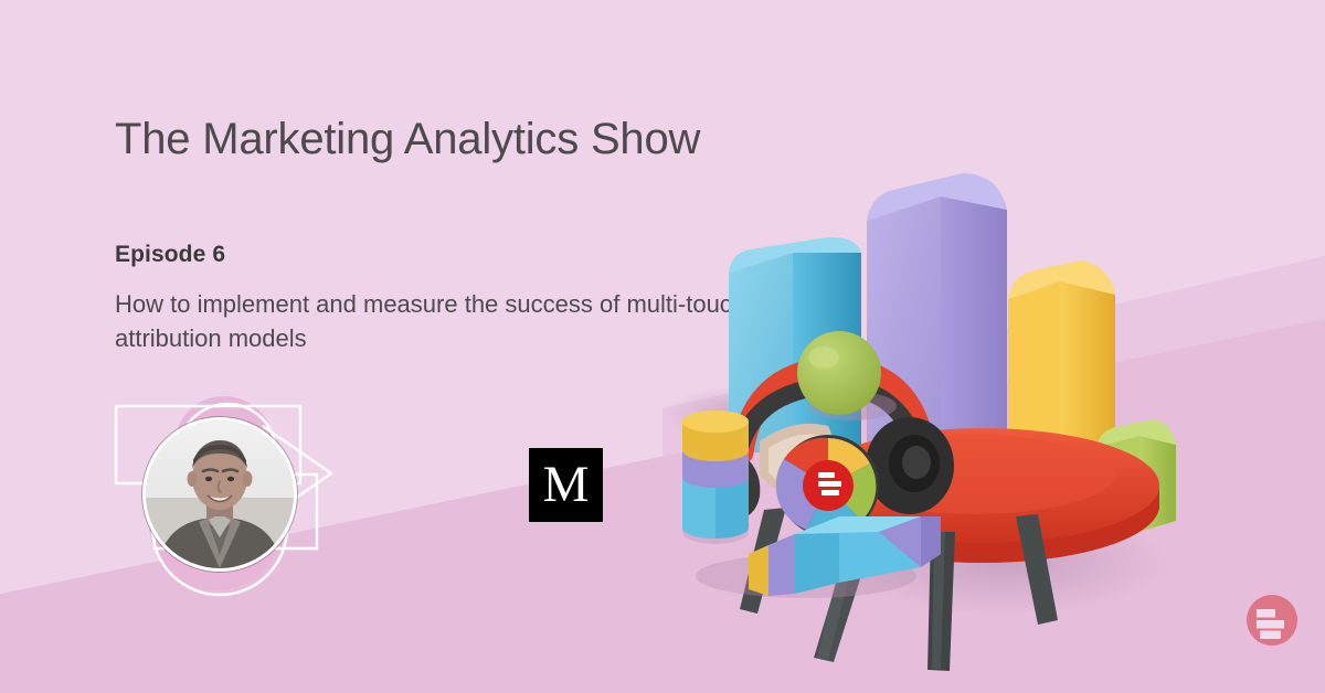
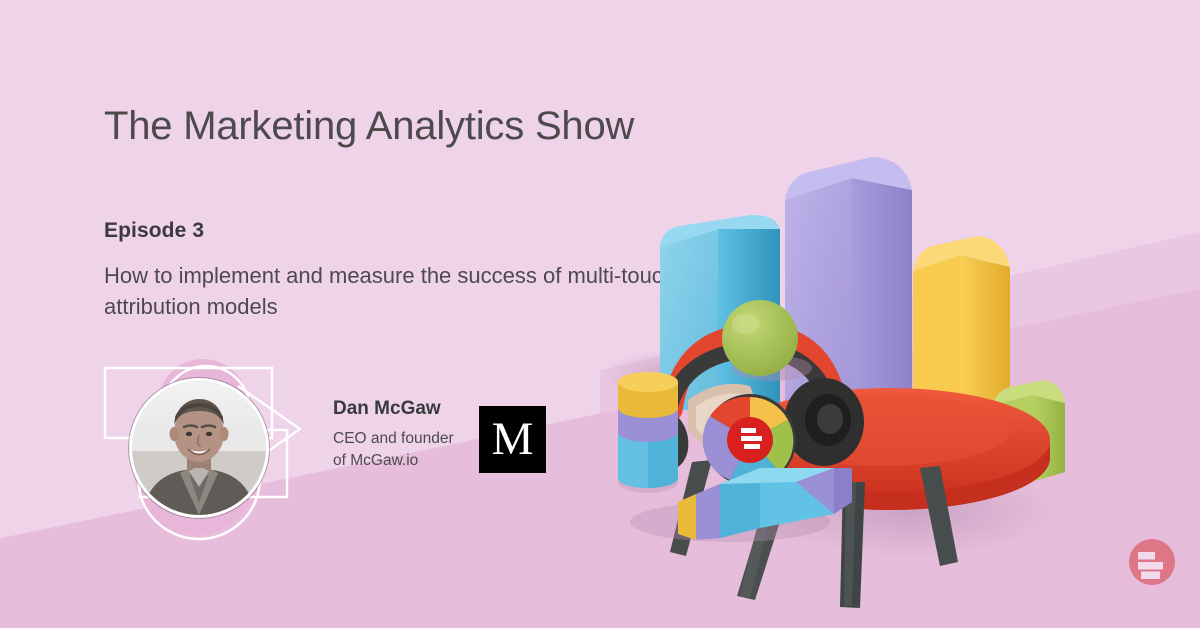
  The Marketing Analytics Show
- Episode 6
+ Episode 3
  How to implement and measure the success of multi-touc attribution models
+ Dan McGaw
+ CEO and founder
+ of McGaw.io
  M
